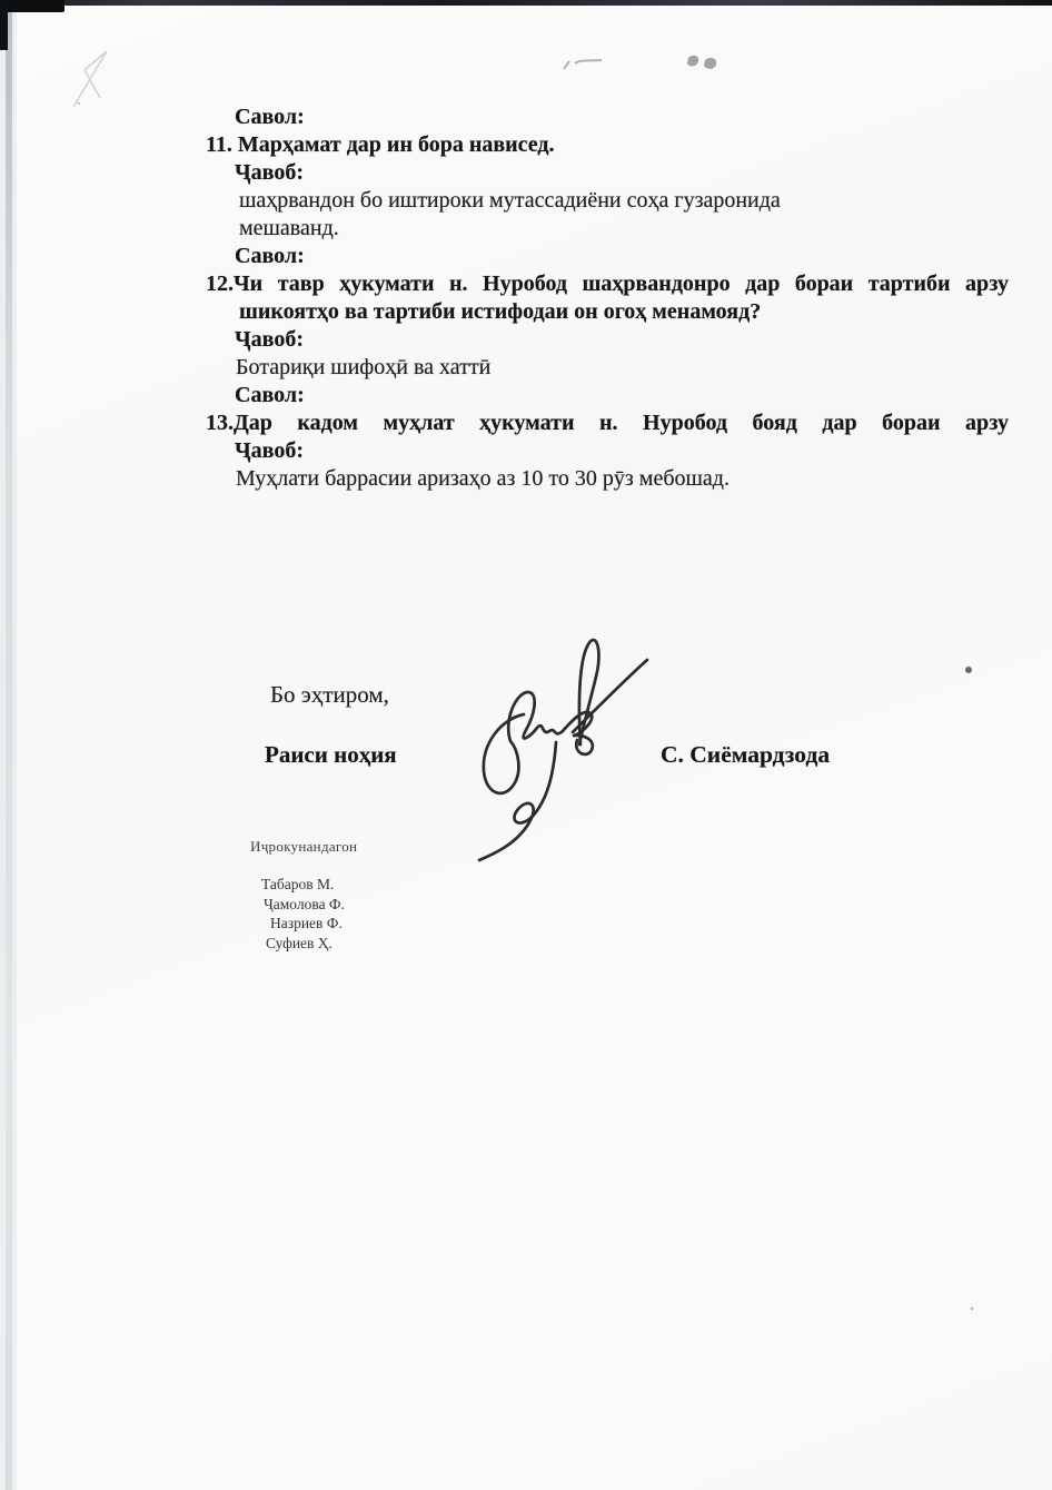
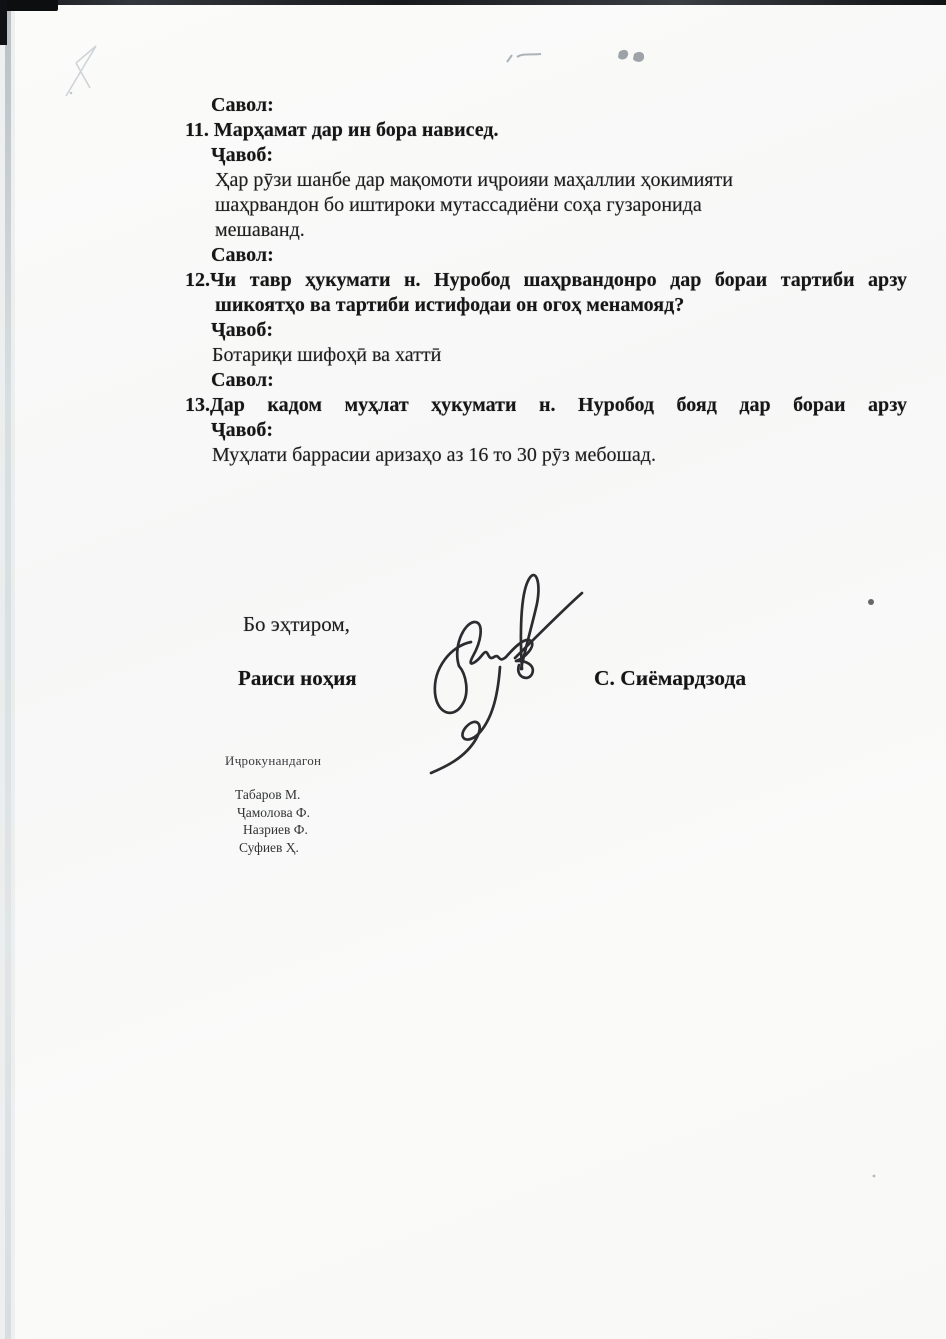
  Савол:
  11. Марҳамат дар ин бора нависед.
  Ҷавоб:
+ Ҳар рӯзи шанбе дар мақомоти иҷроияи маҳаллии ҳокимияти
  шаҳрвандон бо иштироки мутассадиёни соҳа гузаронида
  мешаванд.
  Савол:
  12.Чи тавр ҳукумати н. Нуробод шаҳрвандонро дар бораи тартиби арзу
  шикоятҳо ва тартиби истифодаи он огоҳ менамояд?
  Ҷавоб:
  Ботариқи шифоҳӣ ва хаттӣ
  Савол:
  13.Дар кадом муҳлат ҳукумати н. Нуробод бояд дар бораи арзу
  Ҷавоб:
- Муҳлати баррасии аризаҳо аз 10 то 30 рӯз мебошад.
+ Муҳлати баррасии аризаҳо аз 16 то 30 рӯз мебошад.
  Бо эҳтиром,
  Раиси ноҳия
  С. Сиёмардзода
  Иҷрокунандагон
  Табаров М.
  Ҷамолова Ф.
  Назриев Ф.
  Суфиев Ҳ.
